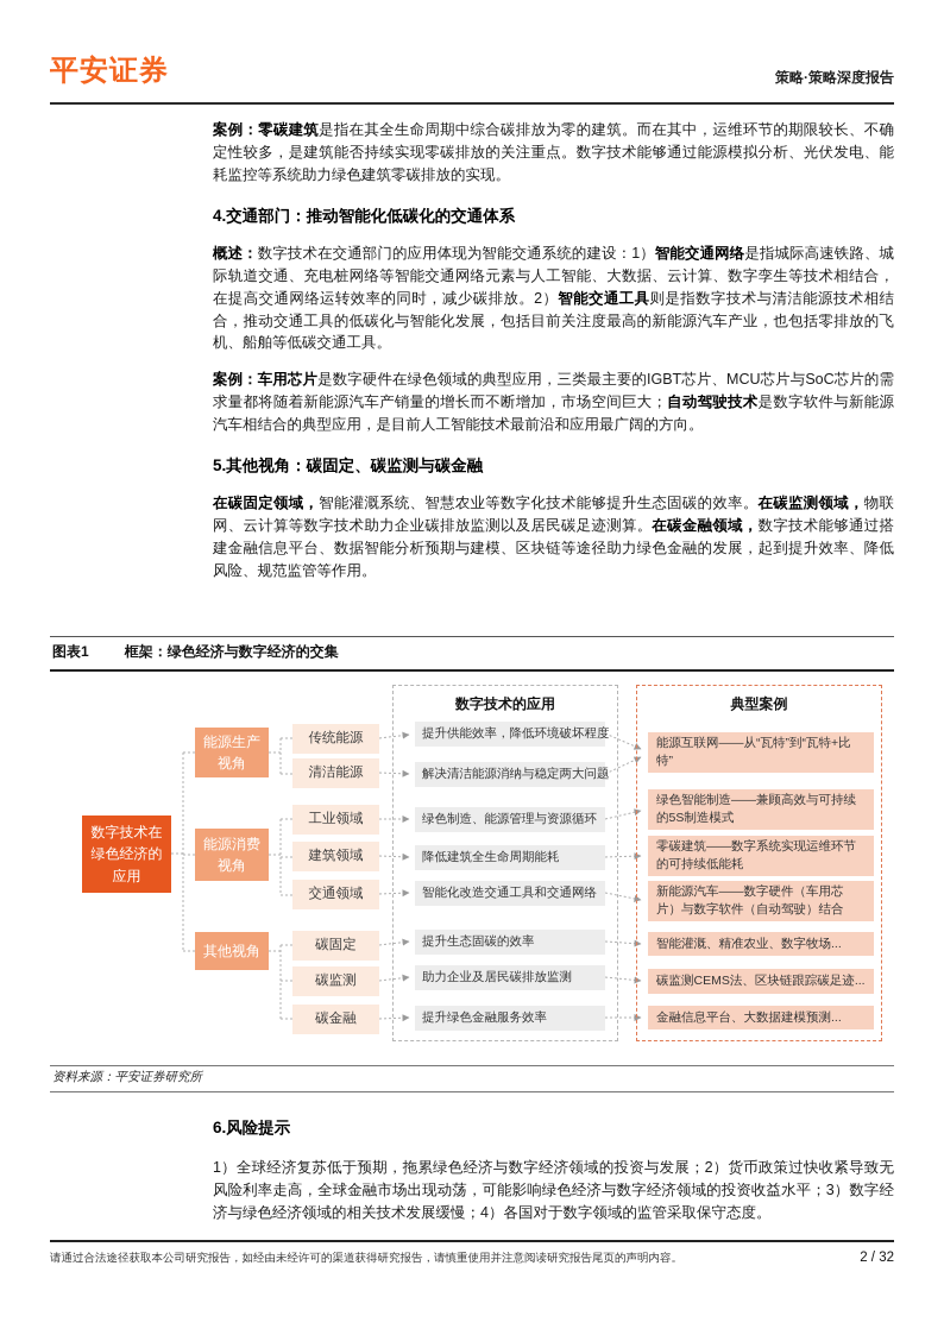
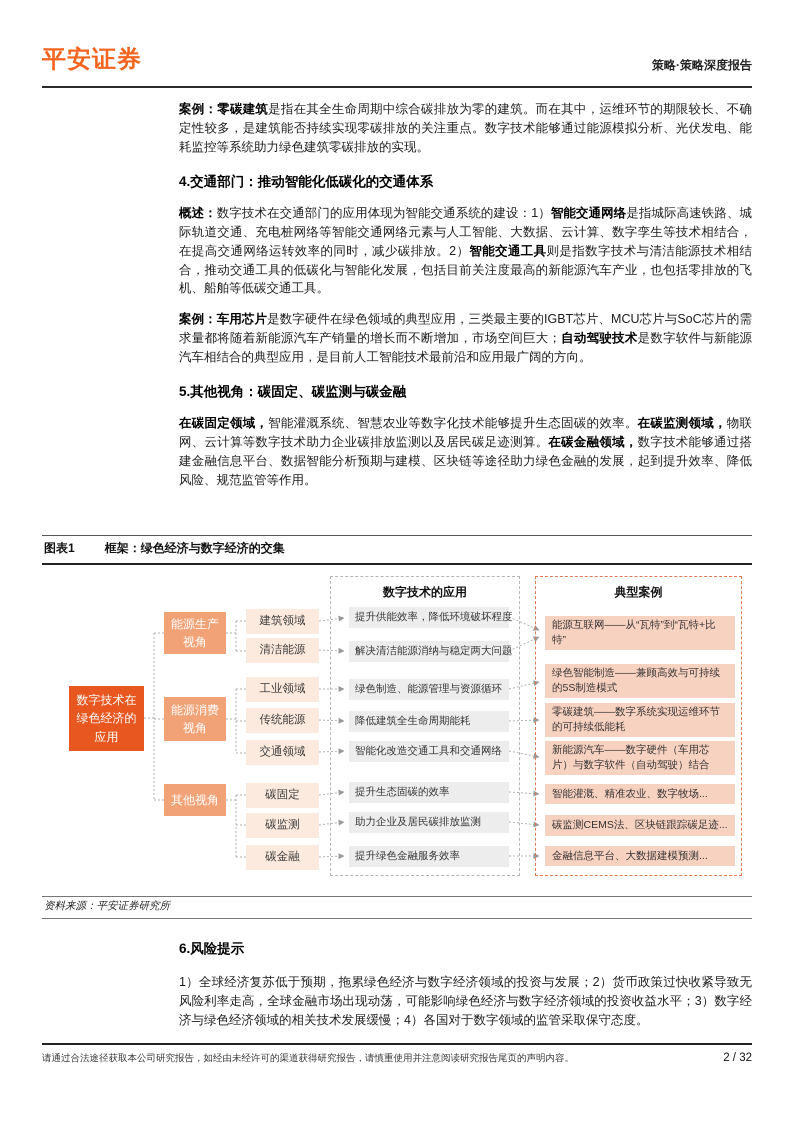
  平安证券
  策略·策略深度报告
  案例：零碳建筑是指在其全生命周期中综合碳排放为零的建筑。而在其中，运维环节的期限较长、不确定性较多，是建筑能否持续实现零碳排放的关注重点。数字技术能够通过能源模拟分析、光伏发电、能耗监控等系统助力绿色建筑零碳排放的实现。
  4.交通部门：推动智能化低碳化的交通体系
  概述：数字技术在交通部门的应用体现为智能交通系统的建设：1）智能交通网络是指城际高速铁路、城际轨道交通、充电桩网络等智能交通网络元素与人工智能、大数据、云计算、数字孪生等技术相结合，在提高交通网络运转效率的同时，减少碳排放。2）智能交通工具则是指数字技术与清洁能源技术相结合，推动交通工具的低碳化与智能化发展，包括目前关注度最高的新能源汽车产业，也包括零排放的飞机、船舶等低碳交通工具。
  案例：车用芯片是数字硬件在绿色领域的典型应用，三类最主要的IGBT芯片、MCU芯片与SoC芯片的需求量都将随着新能源汽车产销量的增长而不断增加，市场空间巨大；自动驾驶技术是数字软件与新能源汽车相结合的典型应用，是目前人工智能技术最前沿和应用最广阔的方向。
  5.其他视角：碳固定、碳监测与碳金融
  在碳固定领域，智能灌溉系统、智慧农业等数字化技术能够提升生态固碳的效率。在碳监测领域，物联网、云计算等数字技术助力企业碳排放监测以及居民碳足迹测算。在碳金融领域，数字技术能够通过搭建金融信息平台、数据智能分析预期与建模、区块链等途径助力绿色金融的发展，起到提升效率、降低风险、规范监管等作用。
  图表1
  框架：绿色经济与数字经济的交集
  数字技术的应用
  典型案例
  数字技术在绿色经济的应用
  能源生产视角
  能源消费视角
  其他视角
- 传统能源
+ 建筑领域
  清洁能源
  工业领域
- 建筑领域
+ 传统能源
  交通领域
  碳固定
  碳监测
  碳金融
  提升供能效率，降低环境破坏程度
  解决清洁能源消纳与稳定两大问题
  绿色制造、能源管理与资源循环
  降低建筑全生命周期能耗
  智能化改造交通工具和交通网络
  提升生态固碳的效率
  助力企业及居民碳排放监测
  提升绿色金融服务效率
  能源互联网——从“瓦特”到“瓦特+比特”
  绿色智能制造——兼顾高效与可持续的5S制造模式
  零碳建筑——数字系统实现运维环节的可持续低能耗
  新能源汽车——数字硬件（车用芯片）与数字软件（自动驾驶）结合
  智能灌溉、精准农业、数字牧场...
  碳监测CEMS法、区块链跟踪碳足迹...
  金融信息平台、大数据建模预测...
  资料来源：平安证券研究所
  6.风险提示
  1）全球经济复苏低于预期，拖累绿色经济与数字经济领域的投资与发展；2）货币政策过快收紧导致无风险利率走高，全球金融市场出现动荡，可能影响绿色经济与数字经济领域的投资收益水平；3）数字经济与绿色经济领域的相关技术发展缓慢；4）各国对于数字领域的监管采取保守态度。
  请通过合法途径获取本公司研究报告，如经由未经许可的渠道获得研究报告，请慎重使用并注意阅读研究报告尾页的声明内容。
  2 / 32
